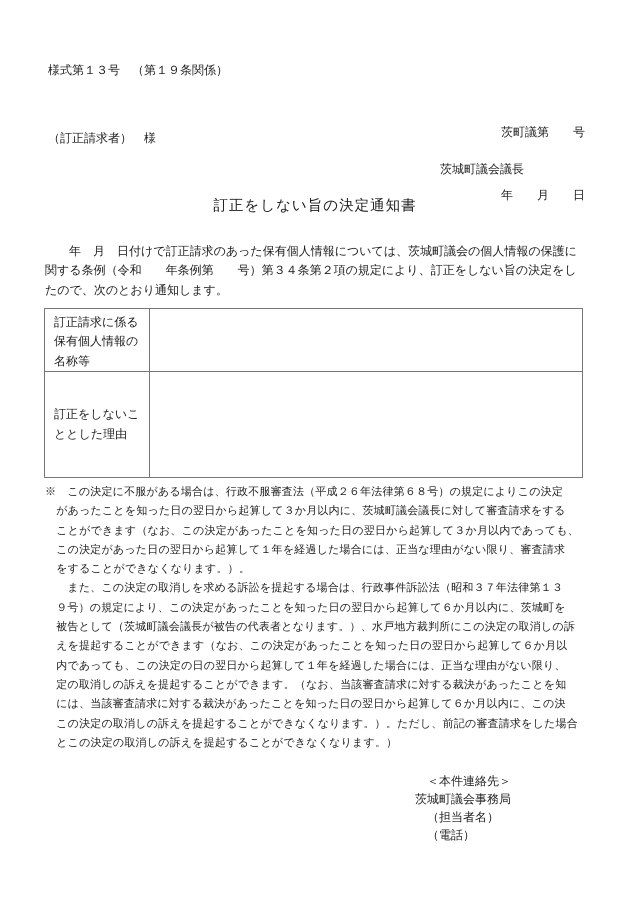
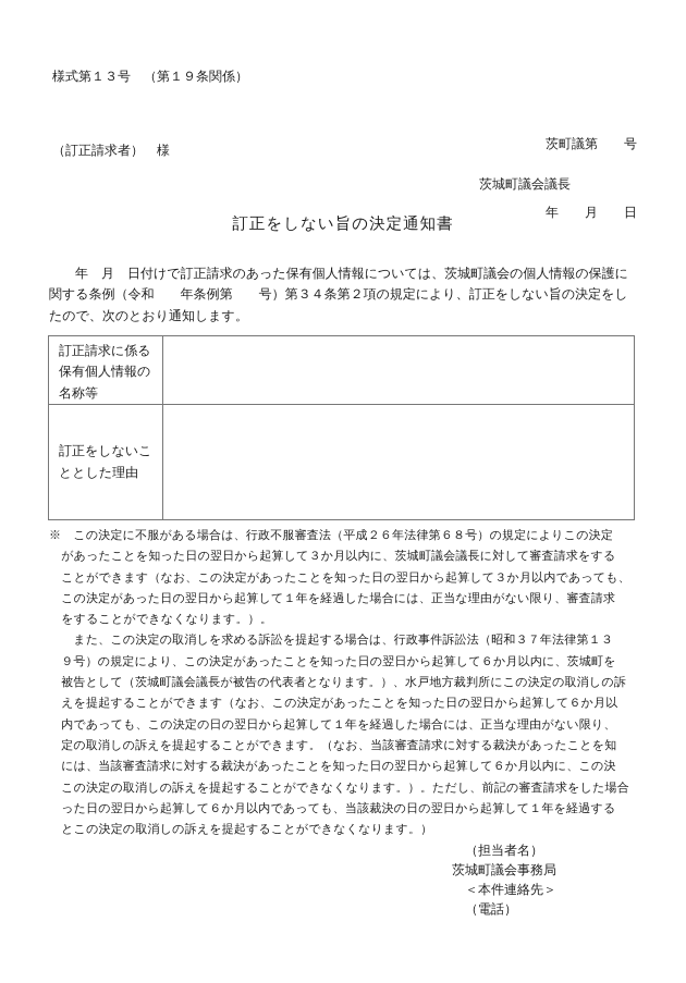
  様式第１３号 （第１９条関係）
  茨町議第 号
  年 月 日
  （訂正請求者） 様
  茨城町議会議長
  訂正をしない旨の決定通知書
  年 月 日付けで訂正請求のあった保有個人情報については、茨城町議会の個人情報の保護に
  関する条例（令和 年条例第 号）第３４条第２項の規定により、訂正をしない旨の決定をし
  たので、次のとおり通知します。
  訂正請求に係る
  保有個人情報の
  名称等
  訂正をしないこ
  ととした理由
  ※ この決定に不服がある場合は、行政不服審査法（平成２６年法律第６８号）の規定によりこの決定
  があったことを知った日の翌日から起算して３か月以内に、茨城町議会議長に対して審査請求をする
  ことができます（なお、この決定があったことを知った日の翌日から起算して３か月以内であっても、
  この決定があった日の翌日から起算して１年を経過した場合には、正当な理由がない限り、審査請求
  をすることができなくなります。）。
  また、この決定の取消しを求める訴訟を提起する場合は、行政事件訴訟法（昭和３７年法律第１３
  ９号）の規定により、この決定があったことを知った日の翌日から起算して６か月以内に、茨城町を
  被告として（茨城町議会議長が被告の代表者となります。）、水戸地方裁判所にこの決定の取消しの訴
  えを提起することができます（なお、この決定があったことを知った日の翌日から起算して６か月以
  内であっても、この決定の日の翌日から起算して１年を経過した場合には、正当な理由がない限り、
  定の取消しの訴えを提起することができます。（なお、当該審査請求に対する裁決があったことを知
  には、当該審査請求に対する裁決があったことを知った日の翌日から起算して６か月以内に、この決
  この決定の取消しの訴えを提起することができなくなります。）。ただし、前記の審査請求をした場合
+ った日の翌日から起算して６か月以内であっても、当該裁決の日の翌日から起算して１年を経過する
  とこの決定の取消しの訴えを提起することができなくなります。）
- ＜本件連絡先＞
+ （担当者名）
  茨城町議会事務局
- （担当者名）
+ ＜本件連絡先＞
  （電話）
